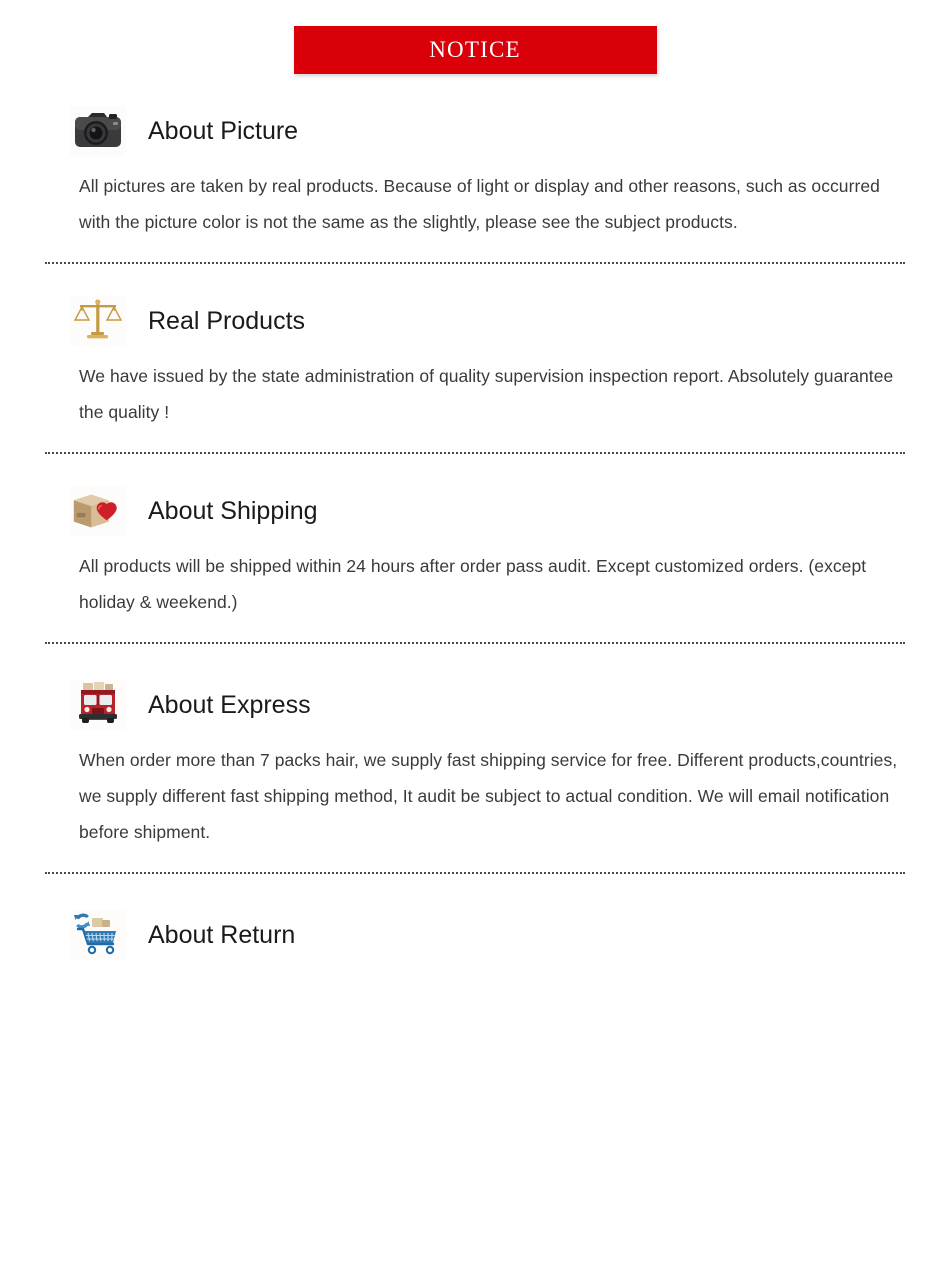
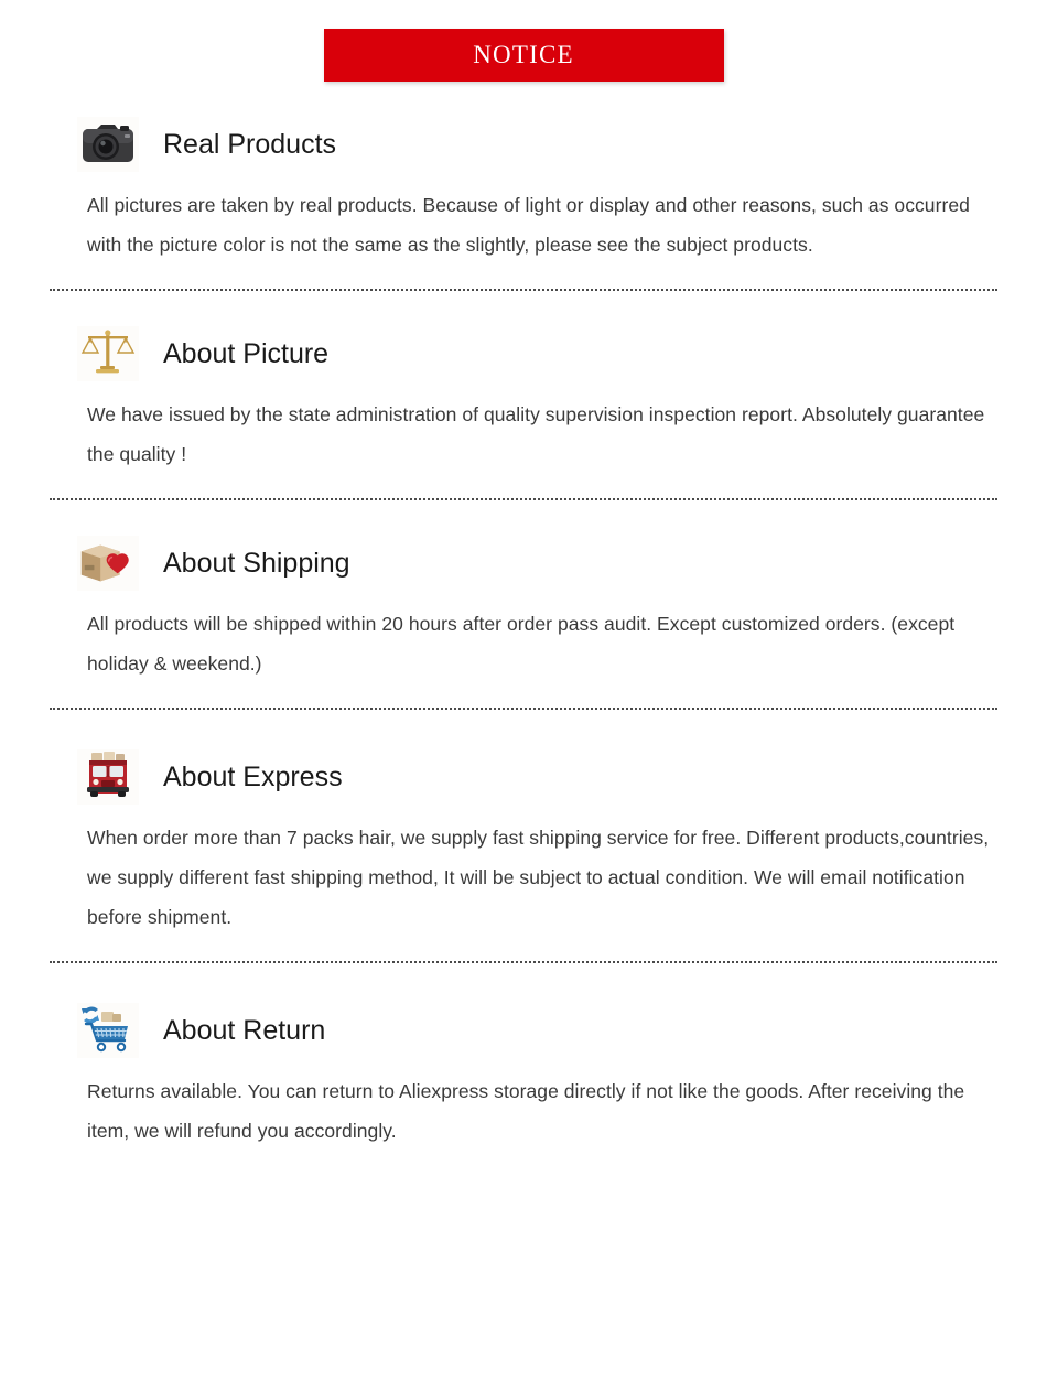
  NOTICE
- About Picture
+ Real Products
  All pictures are taken by real products. Because of light or display and other reasons, such as occurred with the picture color is not the same as the slightly, please see the subject products.
- Real Products
+ About Picture
  We have issued by the state administration of quality supervision inspection report. Absolutely guarantee the quality !
  About Shipping
- All products will be shipped within 24 hours after order pass audit. Except customized orders. (except holiday & weekend.)
+ All products will be shipped within 20 hours after order pass audit. Except customized orders. (except holiday & weekend.)
  About Express
- When order more than 7 packs hair, we supply fast shipping service for free. Different products,countries, we supply different fast shipping method, It audit be subject to actual condition. We will email notification before shipment.
+ When order more than 7 packs hair, we supply fast shipping service for free. Different products,countries, we supply different fast shipping method, It will be subject to actual condition. We will email notification before shipment.
  About Return
+ Returns available. You can return to Aliexpress storage directly if not like the goods. After receiving the item, we will refund you accordingly.
